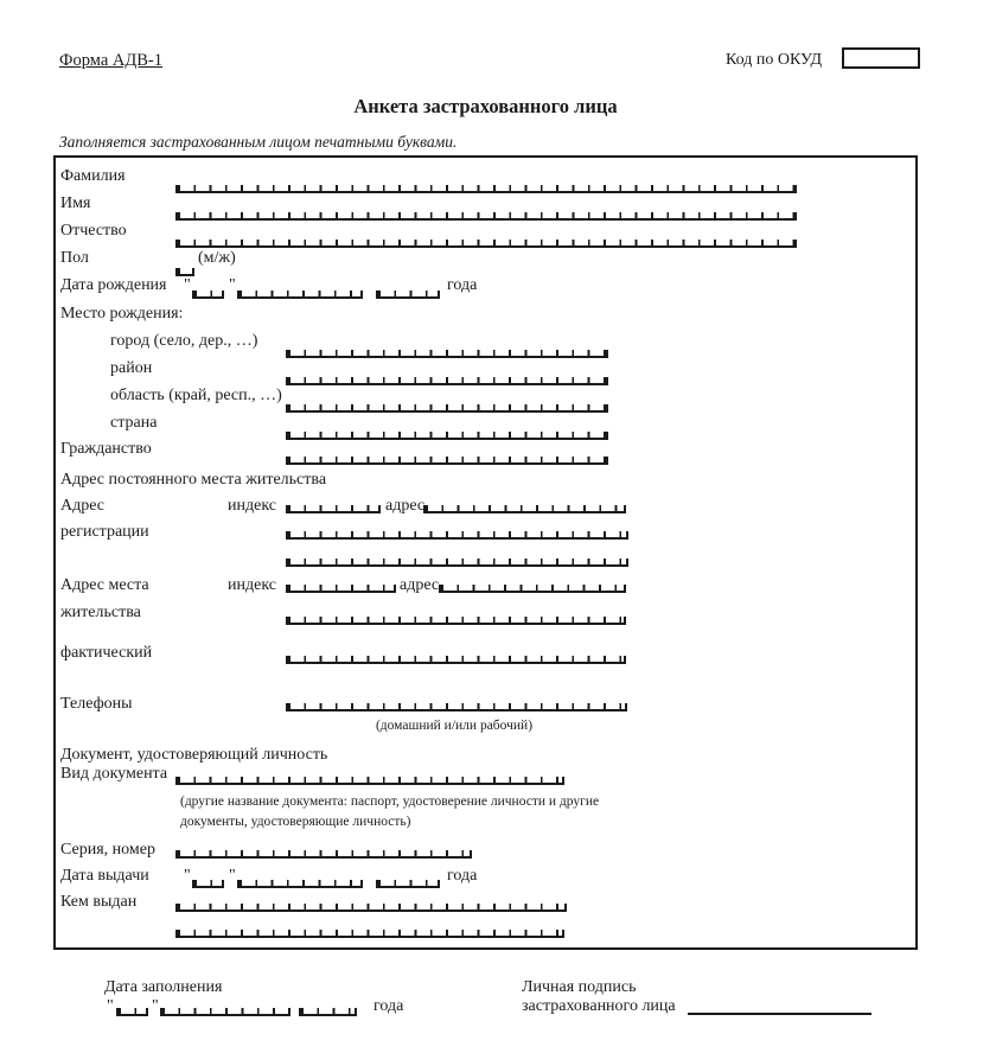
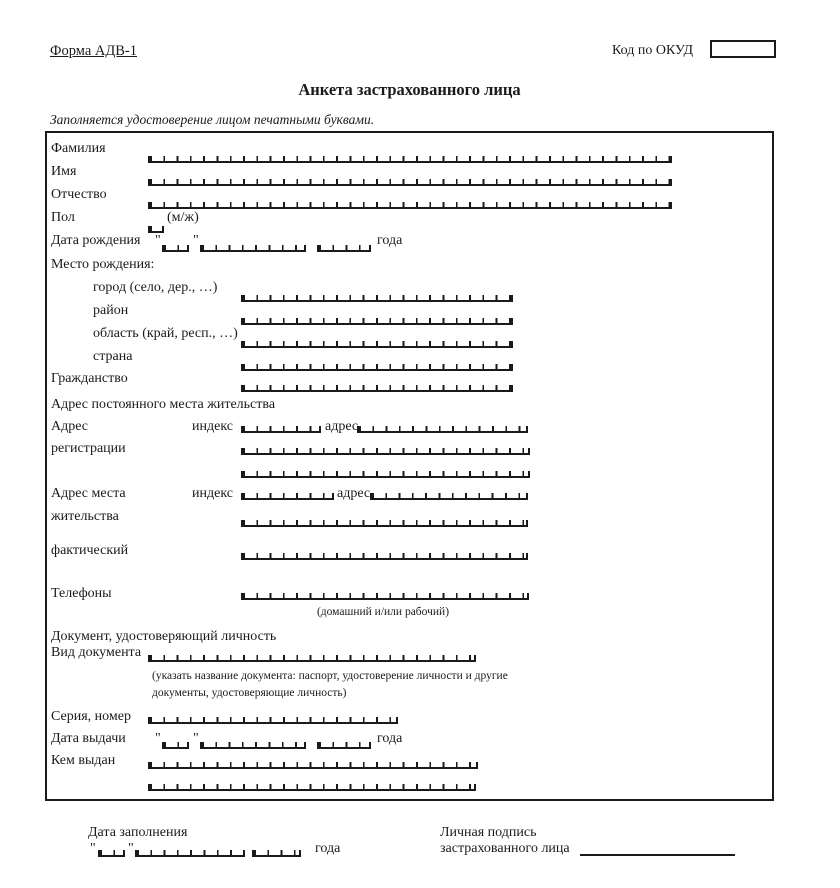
  Форма АДВ-1
  Код по ОКУД
  Анкета застрахованного лица
- Заполняется застрахованным лицом печатными буквами.
+ Заполняется удостоверение лицом печатными буквами.
  Фамилия
  Имя
  Отчество
  Пол
  (м/ж)
  Дата рождения
  "
  "
  года
  Место рождения:
  город (село, дер., …)
  район
  область (край, респ., …)
  страна
  Гражданство
  Адрес постоянного места жительства
  Адрес
  индекс
  адрес
  регистрации
  Адрес места
  индекс
  адрес
  жительства
  фактический
  Телефоны
  (домашний и/или рабочий)
  Документ, удостоверяющий личность
  Вид документа
- (другие название документа: паспорт, удостоверение личности и другие
+ (указать название документа: паспорт, удостоверение личности и другие
  документы, удостоверяющие личность)
  Серия, номер
  Дата выдачи
  "
  "
  года
  Кем выдан
  Дата заполнения
  "
  "
  года
  Личная подпись
  застрахованного лица
